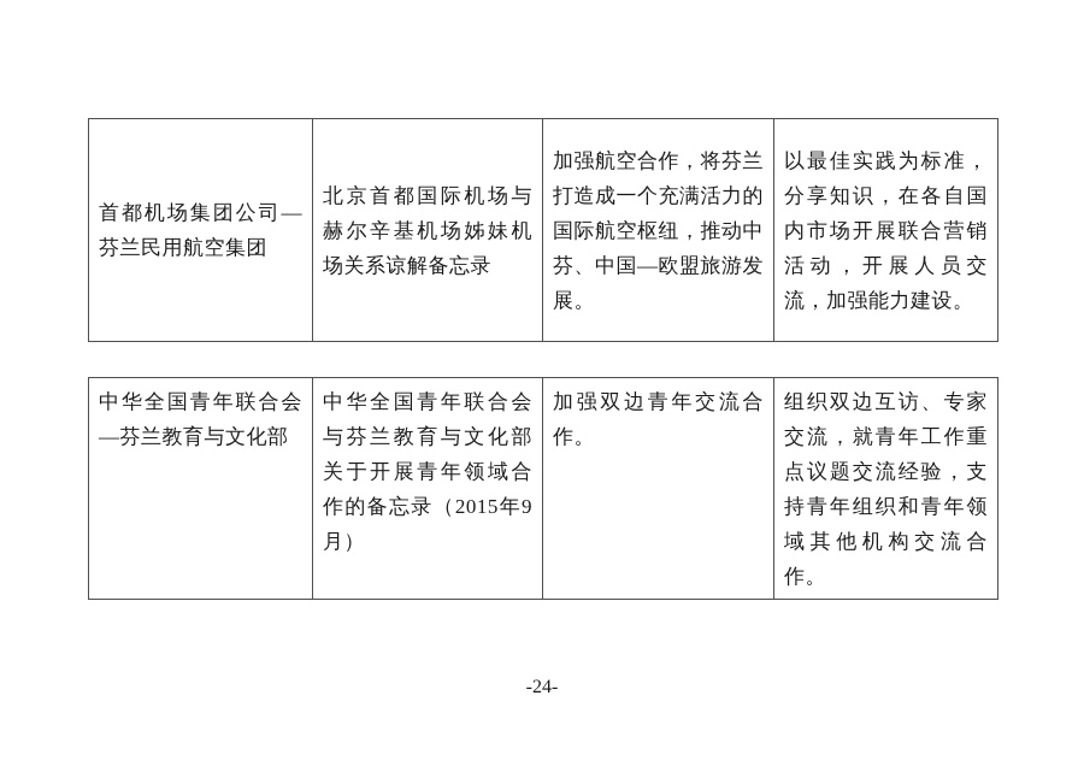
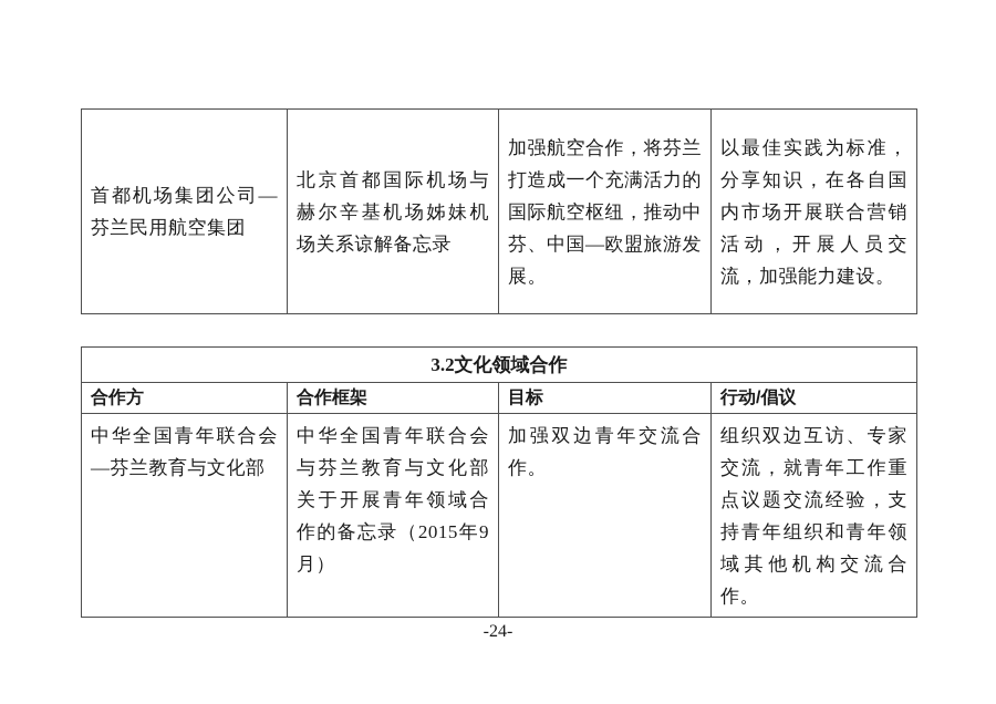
  首都机场集团公司—芬兰民用航空集团	北京首都国际机场与赫尔辛基机场姊妹机场关系谅解备忘录	加强航空合作，将芬兰打造成一个充满活力的国际航空枢纽，推动中芬、中国—欧盟旅游发展。	以最佳实践为标准，分享知识，在各自国内市场开展联合营销活动，开展人员交流，加强能力建设。
+ 3.2文化领域合作
+ 合作方	合作框架	目标	行动/倡议
  中华全国青年联合会—芬兰教育与文化部	中华全国青年联合会与芬兰教育与文化部关于开展青年领域合作的备忘录（2015年9月）	加强双边青年交流合作。	组织双边互访、专家交流，就青年工作重点议题交流经验，支持青年组织和青年领域其他机构交流合作。
  -24-
